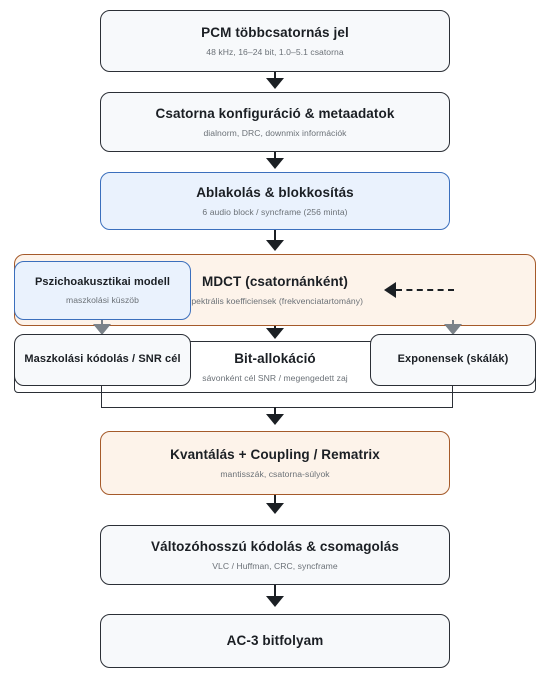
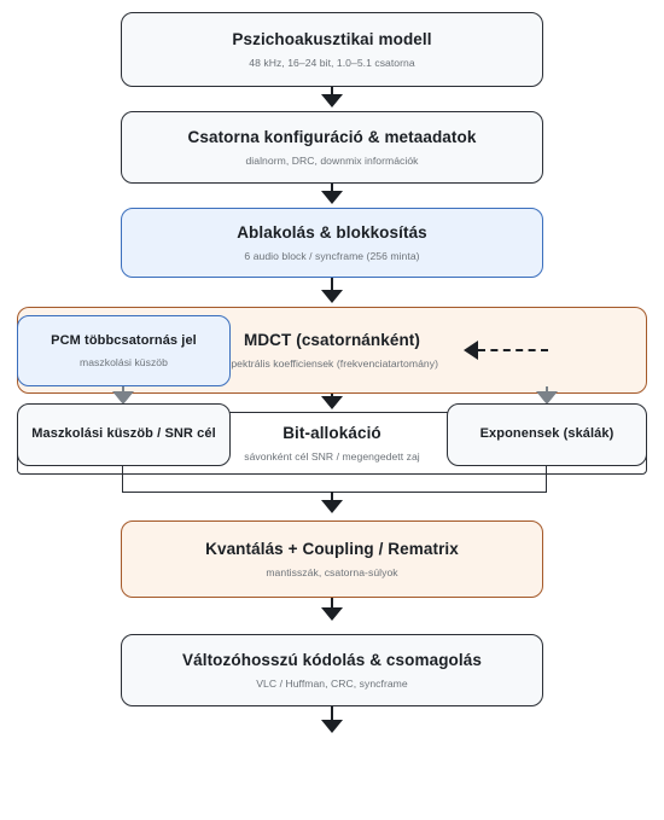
- PCM többcsatornás jel
+ Pszichoakusztikai modell
  48 kHz, 16–24 bit, 1.0–5.1 csatorna
  Csatorna konfiguráció & metaadatok
  dialnorm, DRC, downmix információk
  Ablakolás & blokkosítás
  6 audio block / syncframe (256 minta)
  MDCT (csatornánként)
  pektrális koefficiensek (frekvenciatartomány)
- Pszichoakusztikai modell
+ PCM többcsatornás jel
  maszkolási küszöb
  Bit-allokáció
  sávonként cél SNR / megengedett zaj
- Maszkolási kódolás / SNR cél
+ Maszkolási küszöb / SNR cél
  Exponensek (skálák)
  Kvantálás + Coupling / Rematrix
  mantisszák, csatorna-súlyok
  Változóhosszú kódolás & csomagolás
  VLC / Huffman, CRC, syncframe
- AC-3 bitfolyam
